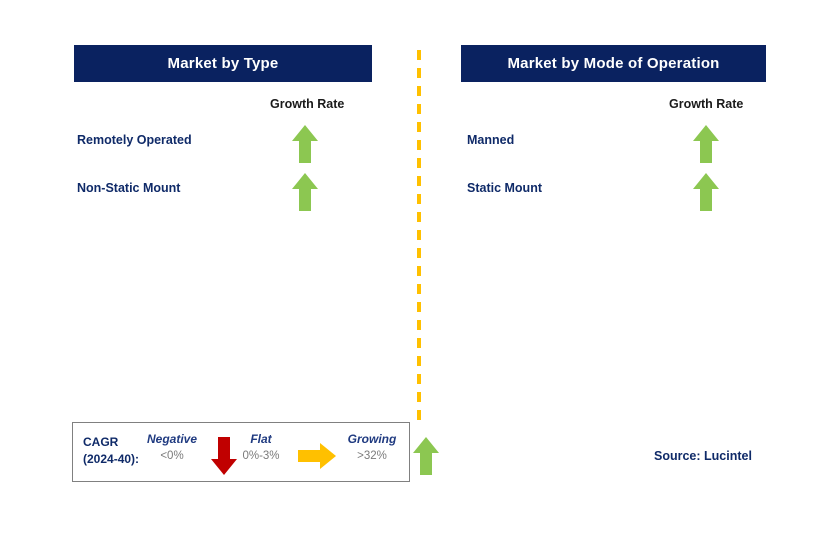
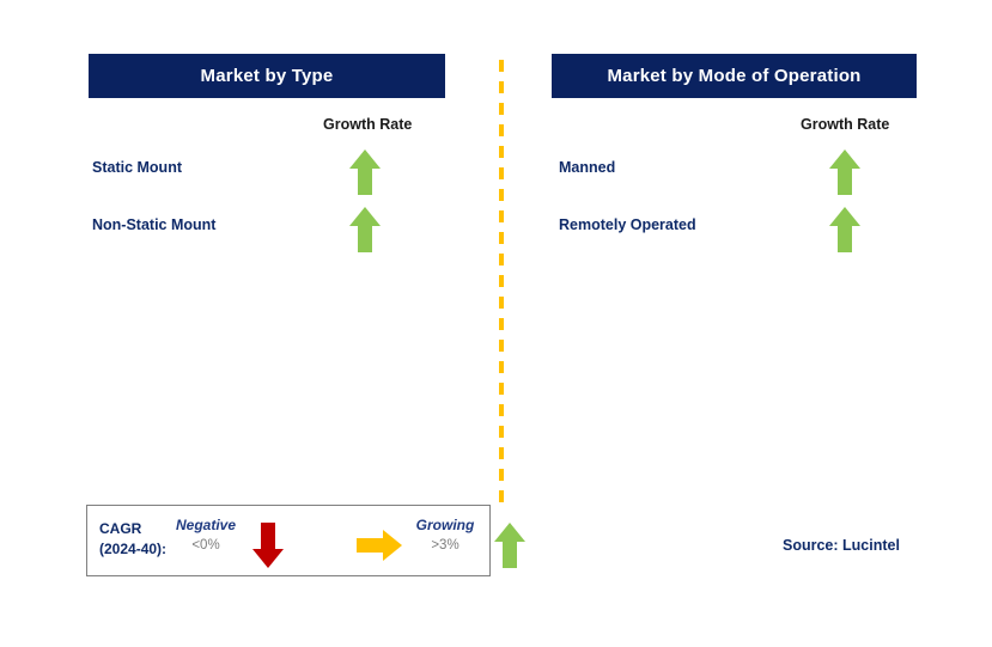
  Market by Type
  Growth Rate
- Remotely Operated
+ Static Mount
  Non-Static Mount
  Market by Mode of Operation
  Growth Rate
  Manned
- Static Mount
+ Remotely Operated
  CAGR
  (2024-40):
  Negative
  <0%
- Flat
- 0%-3%
  Growing
- >32%
+ >3%
  Source: Lucintel
